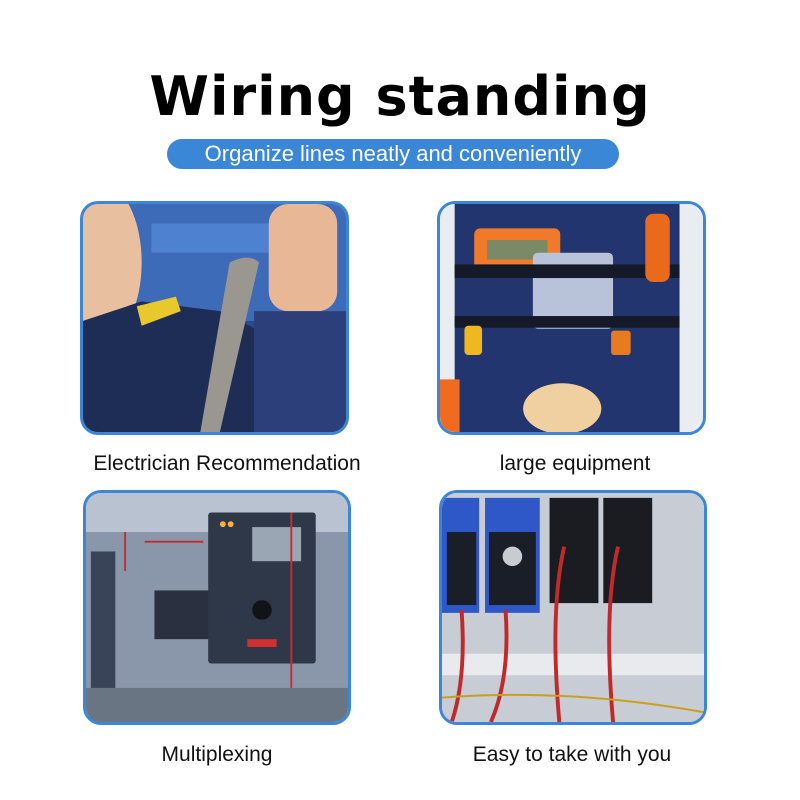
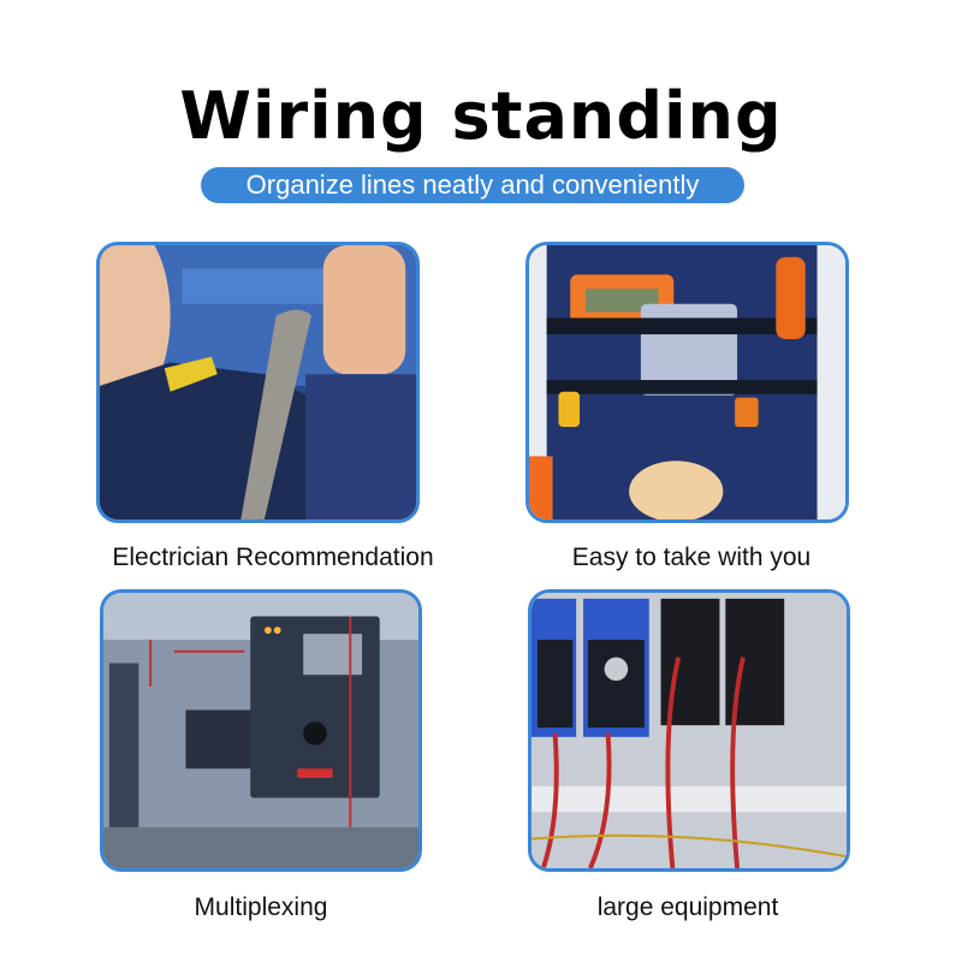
  Wiring standing
  Organize lines neatly and conveniently
  Electrician Recommendation
- large equipment
+ Easy to take with you
  Multiplexing
- Easy to take with you
+ large equipment
